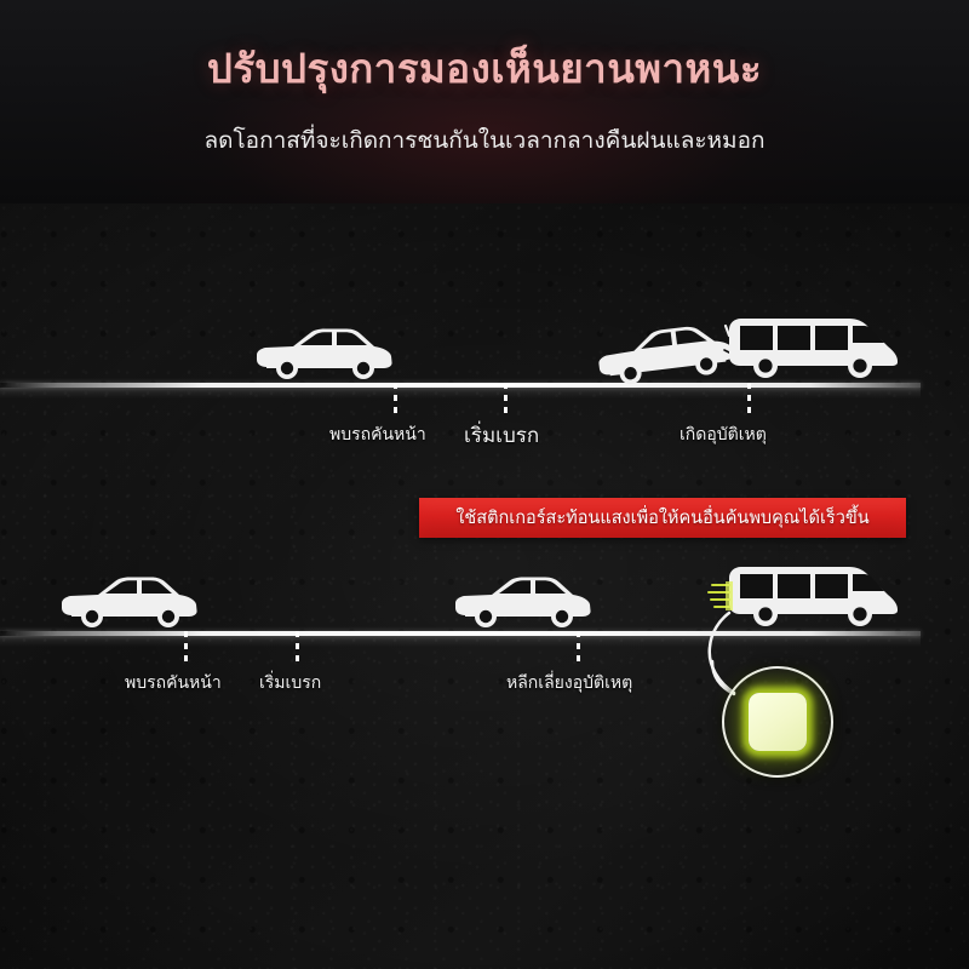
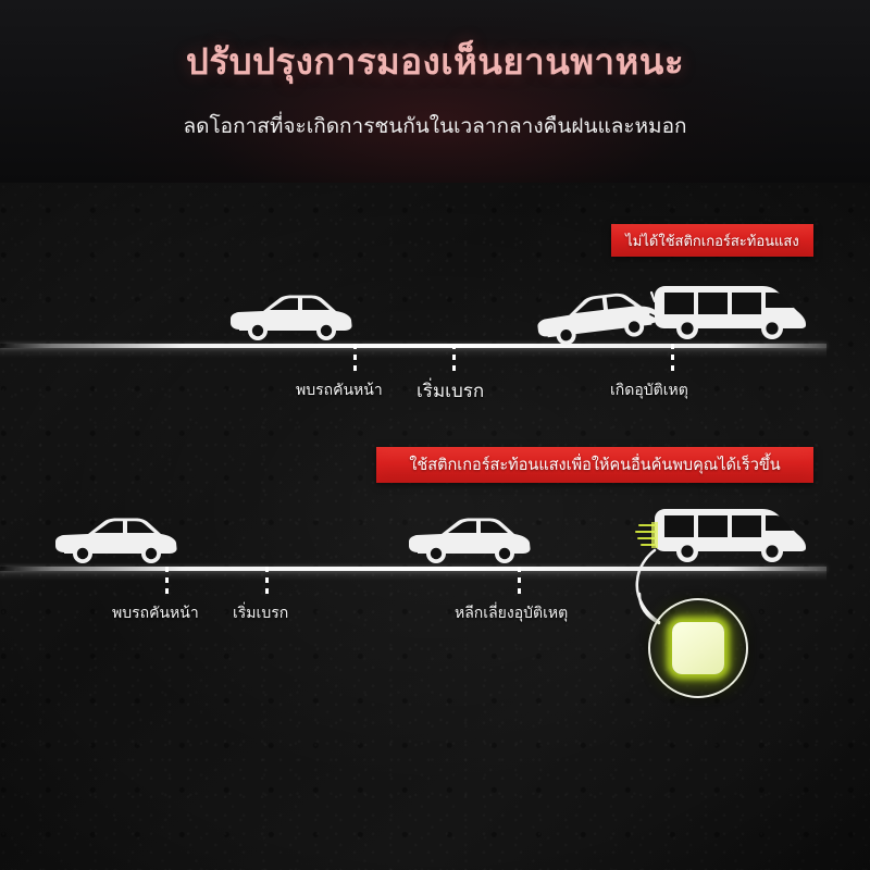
  ปรับปรุงการมองเห็นยานพาหนะ
  ลดโอกาสที่จะเกิดการชนกันในเวลากลางคืนฝนและหมอก
+ ไม่ได้ใช้สติกเกอร์สะท้อนแสง
  พบรถคันหน้า
  เริ่มเบรก
  เกิดอุบัติเหตุ
  ใช้สติกเกอร์สะท้อนแสงเพื่อให้คนอื่นค้นพบคุณได้เร็วขึ้น
  พบรถคันหน้า
  เริ่มเบรก
  หลีกเลี่ยงอุบัติเหตุ
